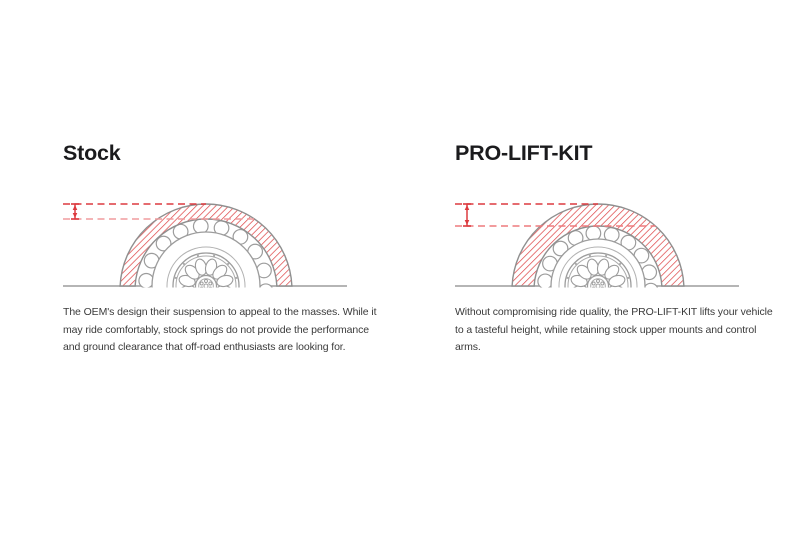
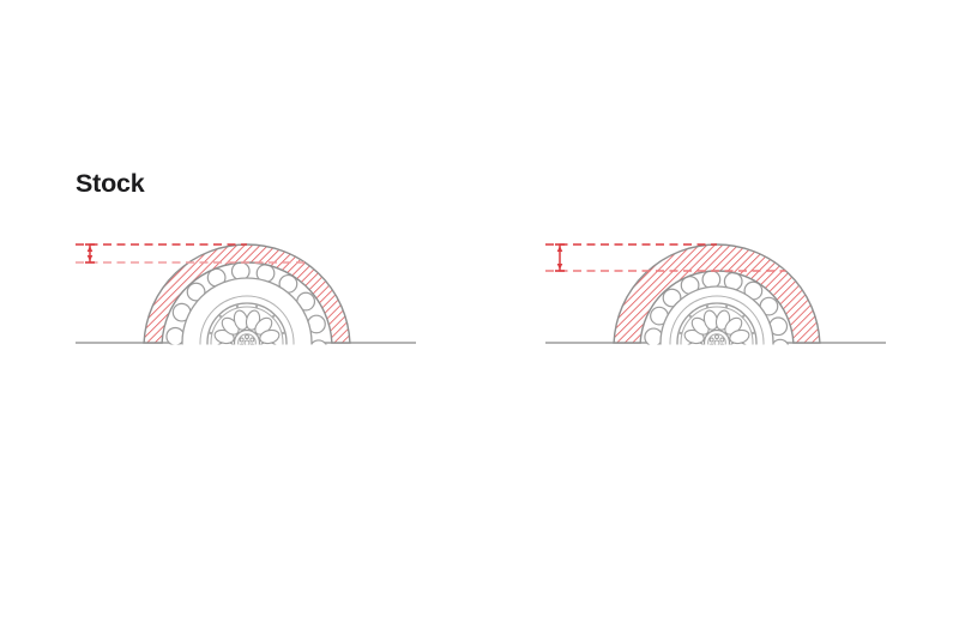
  Stock
- The OEM's design their suspension to appeal to the masses. While it
- may ride comfortably, stock springs do not provide the performance
- and ground clearance that off-road enthusiasts are looking for.
- PRO-LIFT-KIT
- Without compromising ride quality, the PRO-LIFT-KIT lifts your vehicle
- to a tasteful height, while retaining stock upper mounts and control
- arms.
